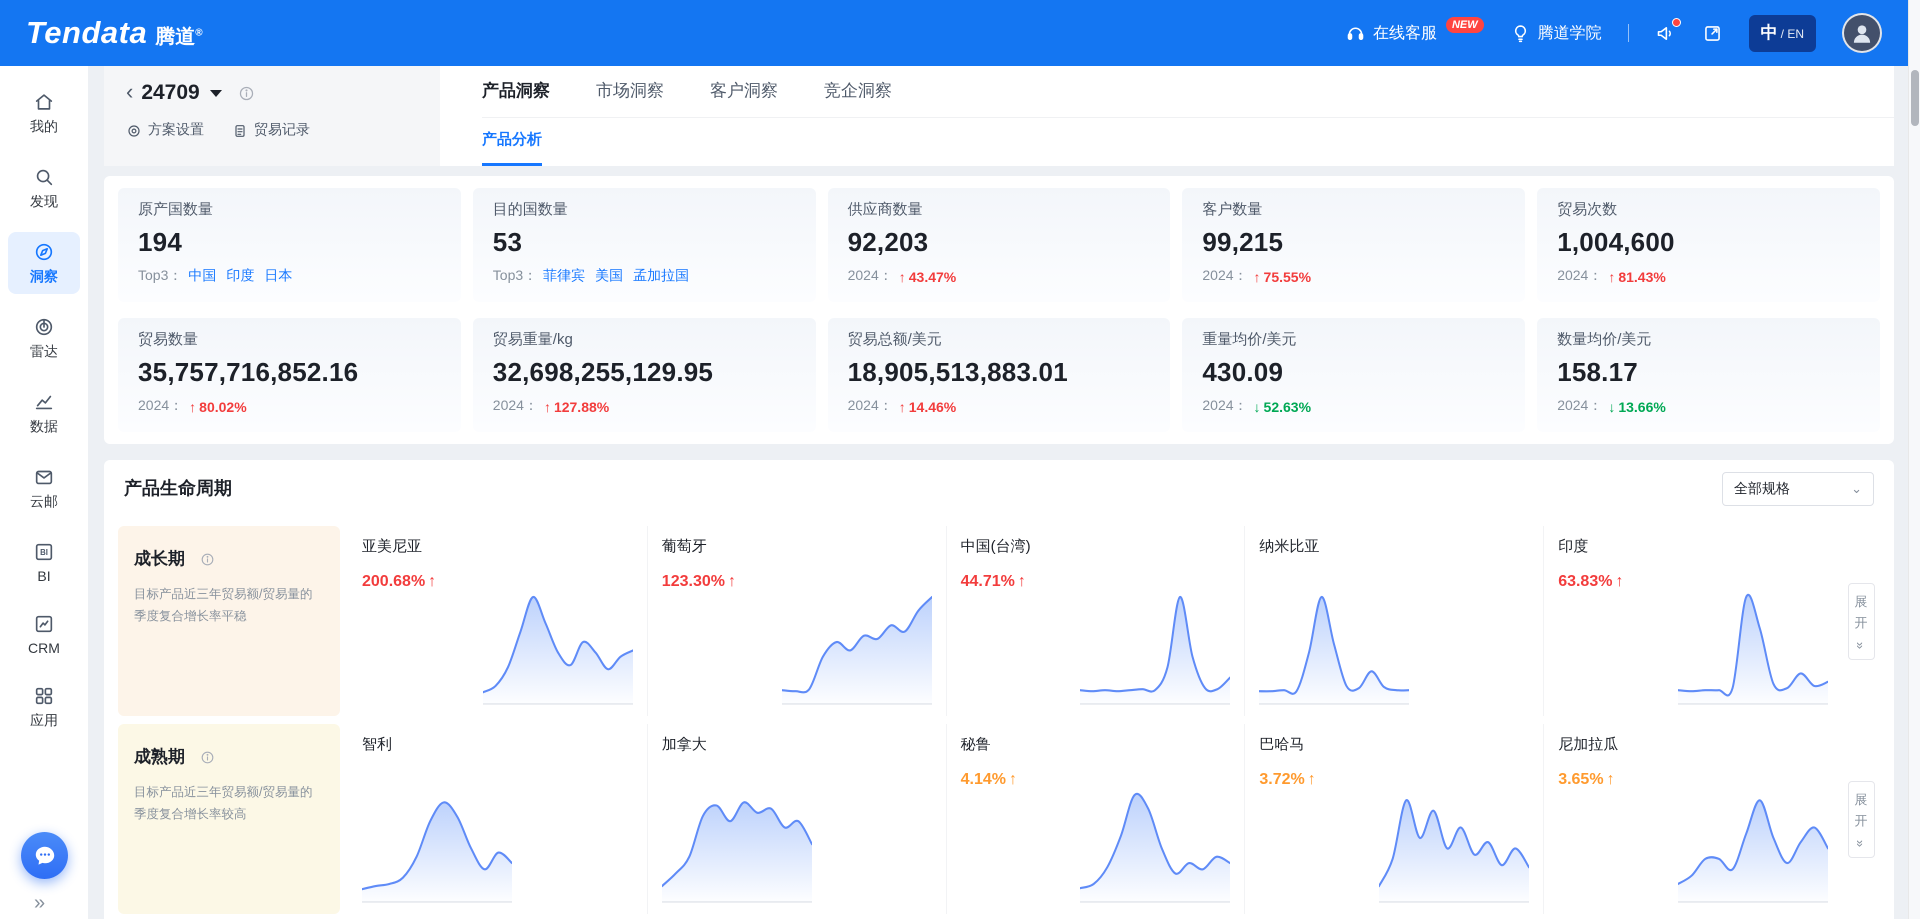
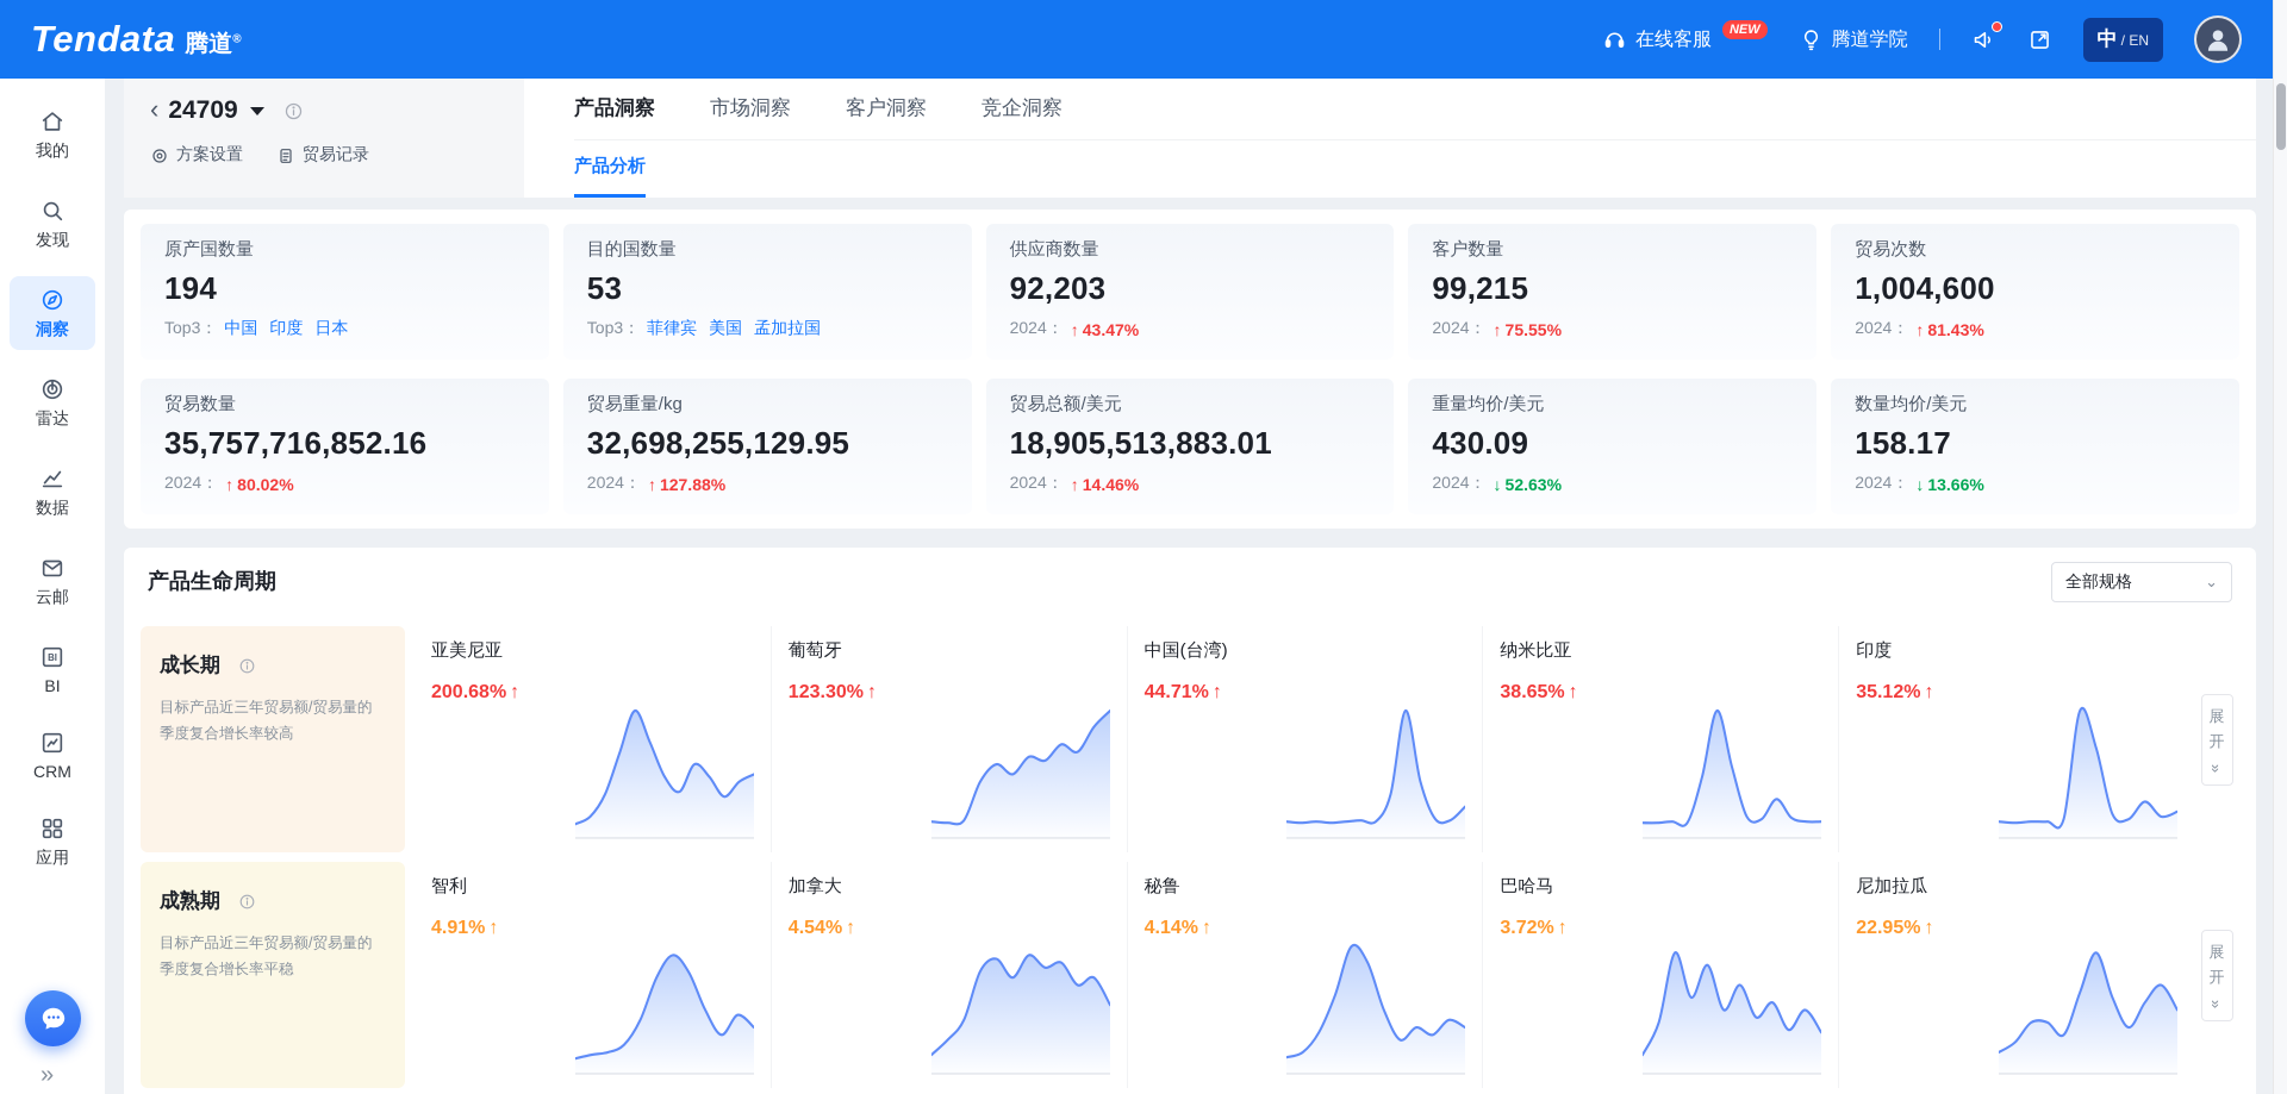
  Tendata
  腾道®
  在线客服
  NEW
  腾道学院
  中
  / EN
  我的
  发现
  洞察
  雷达
  数据
  云邮
  BI
  BI
  CRM
  应用
  »
  ‹
  24709
  方案设置
  贸易记录
  产品洞察
  市场洞察
  客户洞察
  竞企洞察
  产品分析
  原产国数量
  194
  Top3：
  中国
  印度
  日本
  目的国数量
  53
  Top3：
  菲律宾
  美国
  孟加拉国
  供应商数量
  92,203
  2024：
  ↑
  43.47%
  客户数量
  99,215
  2024：
  ↑
  75.55%
  贸易次数
  1,004,600
  2024：
  ↑
  81.43%
  贸易数量
  35,757,716,852.16
  2024：
  ↑
  80.02%
  贸易重量/kg
  32,698,255,129.95
  2024：
  ↑
  127.88%
  贸易总额/美元
  18,905,513,883.01
  2024：
  ↑
  14.46%
  重量均价/美元
  430.09
  2024：
  ↓
  52.63%
  数量均价/美元
  158.17
  2024：
  ↓
  13.66%
  产品生命周期
  全部规格
  ⌄
  成长期
- 目标产品近三年贸易额/贸易量的季度复合增长率平稳
+ 目标产品近三年贸易额/贸易量的季度复合增长率较高
  亚美尼亚
  200.68% ↑
  葡萄牙
  123.30% ↑
  中国(台湾)
  44.71% ↑
  纳米比亚
+ 38.65% ↑
  印度
- 63.83% ↑
+ 35.12% ↑
  展
  开
  成熟期
- 目标产品近三年贸易额/贸易量的季度复合增长率较高
+ 目标产品近三年贸易额/贸易量的季度复合增长率平稳
  智利
+ 4.91% ↑
  加拿大
+ 4.54% ↑
  秘鲁
  4.14% ↑
  巴哈马
  3.72% ↑
  尼加拉瓜
- 3.65% ↑
+ 22.95% ↑
  展
  开
